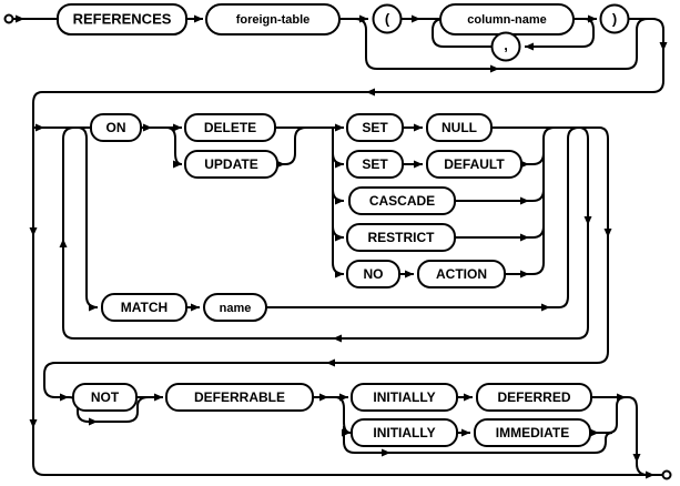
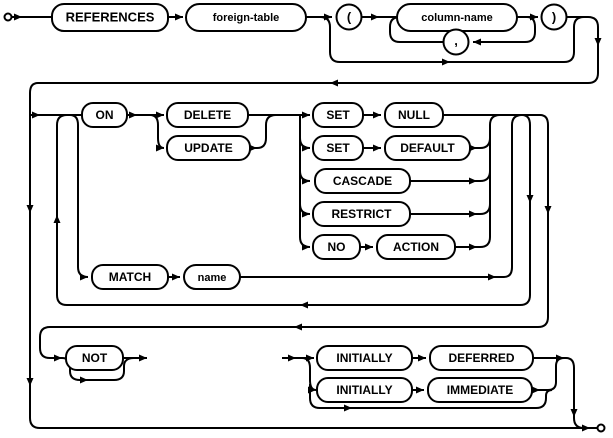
  REFERENCES
  foreign-table
  (
  column-name
  ,
  )
  ON
  DELETE
  UPDATE
  SET
  NULL
  SET
  DEFAULT
  CASCADE
  RESTRICT
  NO
  ACTION
  MATCH
  name
  NOT
- DEFERRABLE
  INITIALLY
  DEFERRED
  INITIALLY
  IMMEDIATE
